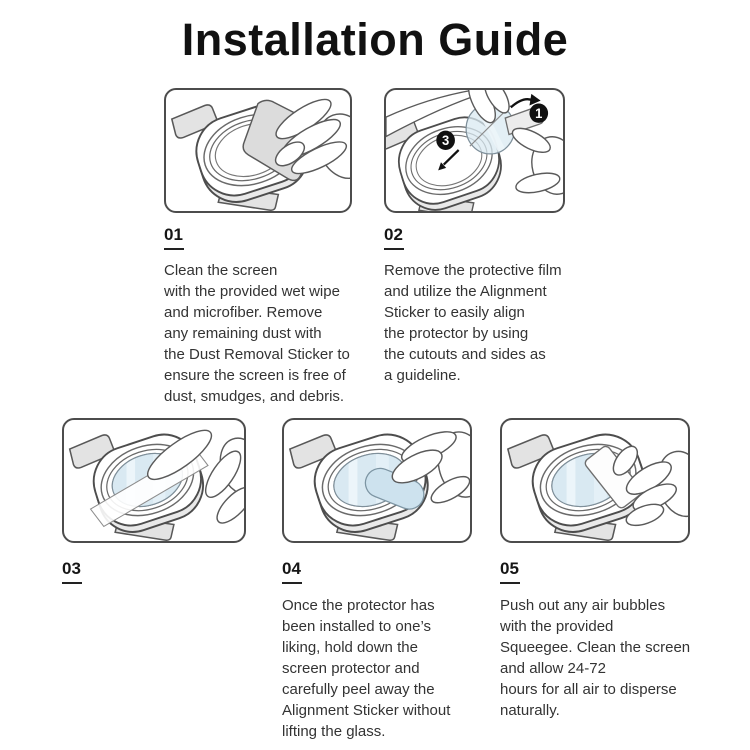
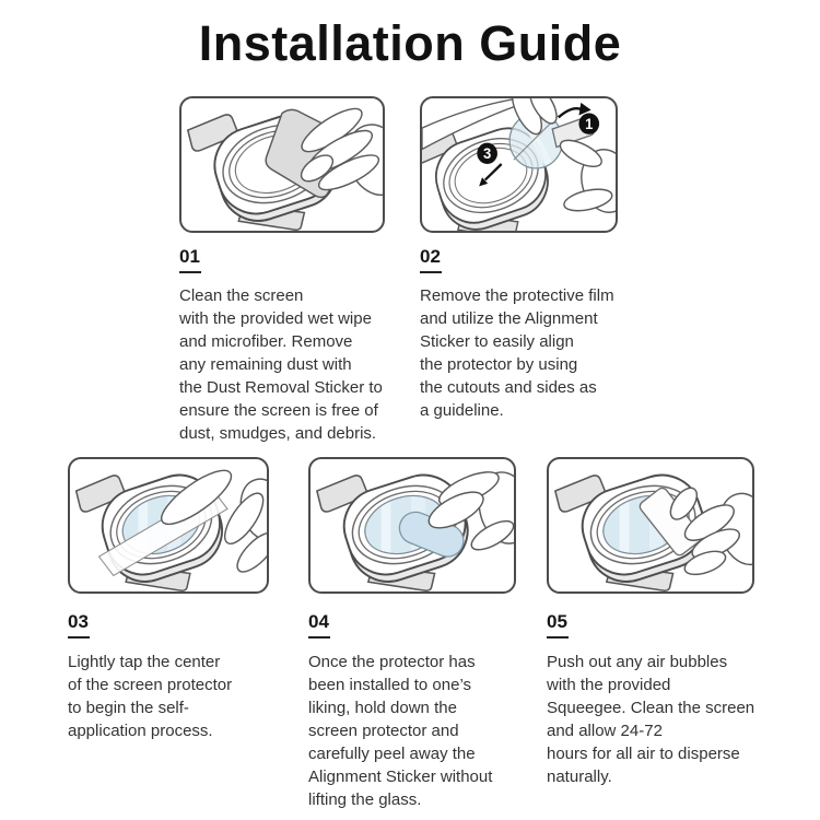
  Installation Guide
  01
  Clean the screen
  with the provided wet wipe
  and microfiber. Remove
  any remaining dust with
  the Dust Removal Sticker to
  ensure the screen is free of
  dust, smudges, and debris.
  1
  3
  02
  Remove the protective film
  and utilize the Alignment
  Sticker to easily align
  the protector by using
  the cutouts and sides as
  a guideline.
  03
+ Lightly tap the center
+ of the screen protector
+ to begin the self-
+ application process.
  04
  Once the protector has
  been installed to one’s
  liking, hold down the
  screen protector and
  carefully peel away the
  Alignment Sticker without
  lifting the glass.
  05
  Push out any air bubbles
  with the provided
  Squeegee. Clean the screen
  and allow 24-72
  hours for all air to disperse
  naturally.
